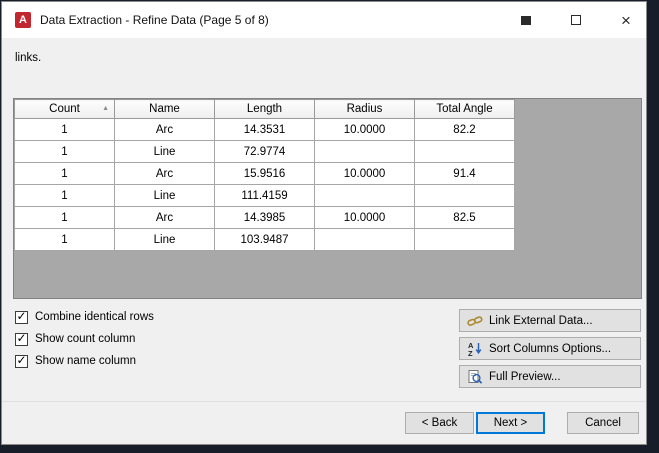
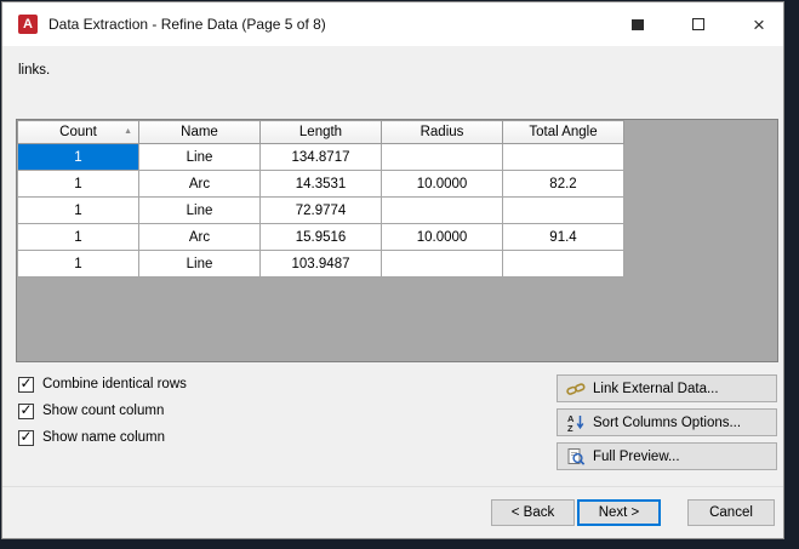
  A
  Data Extraction - Refine Data (Page 5 of 8)
  ×
  links.
  Count	Name	Length	Radius	Total Angle
+ 1	Line	134.8717
  1	Arc	14.3531	10.0000	82.2
  1	Line	72.9774
  1	Arc	15.9516	10.0000	91.4
- 1	Line	111.4159
- 1	Arc	14.3985	10.0000	82.5
  1	Line	103.9487
  ✓
  Combine identical rows
  ✓
  Show count column
  ✓
  Show name column
  Link External Data...
  A
  Z
  Sort Columns Options...
  Full Preview...
  < Back
  Next >
  Cancel
